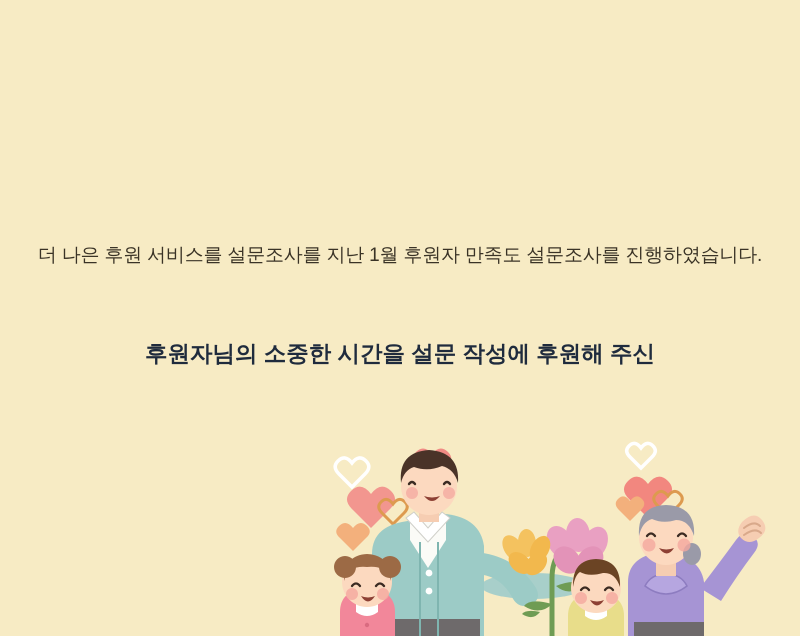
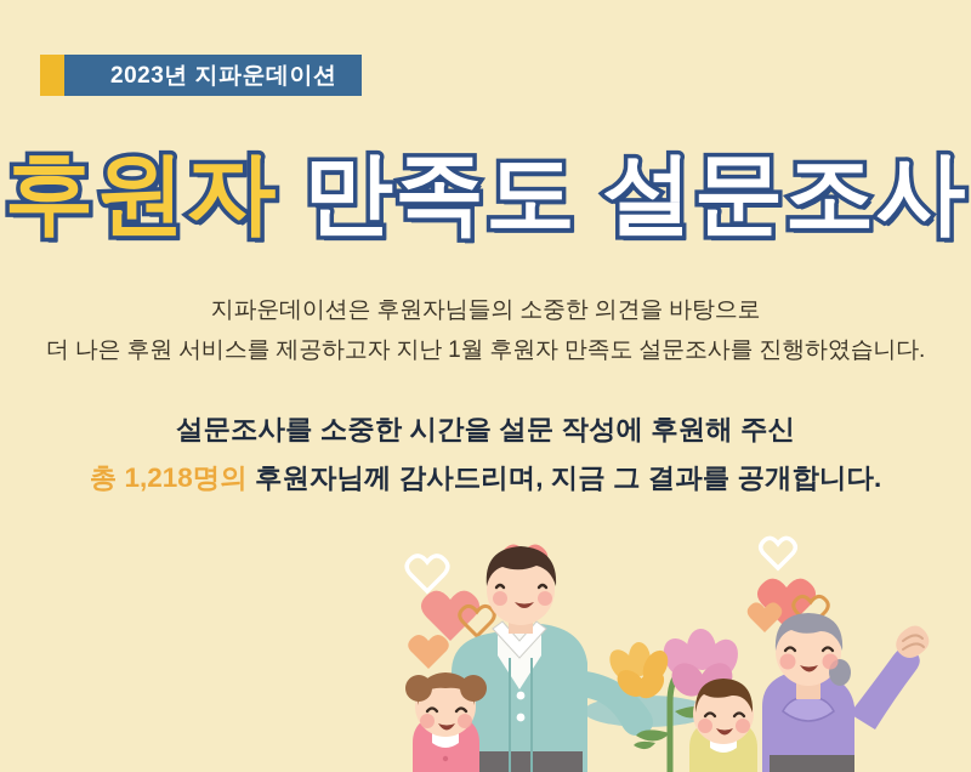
+ 2023년 지파운데이션
+ 후원자 만족도 설문조사
+ 지파운데이션은 후원자님들의 소중한 의견을 바탕으로
- 더 나은 후원 서비스를 설문조사를 지난 1월 후원자 만족도 설문조사를 진행하였습니다.
+ 더 나은 후원 서비스를 제공하고자 지난 1월 후원자 만족도 설문조사를 진행하였습니다.
- 후원자님의 소중한 시간을 설문 작성에 후원해 주신
+ 설문조사를 소중한 시간을 설문 작성에 후원해 주신
+ 총 1,218명의 후원자님께 감사드리며, 지금 그 결과를 공개합니다.
